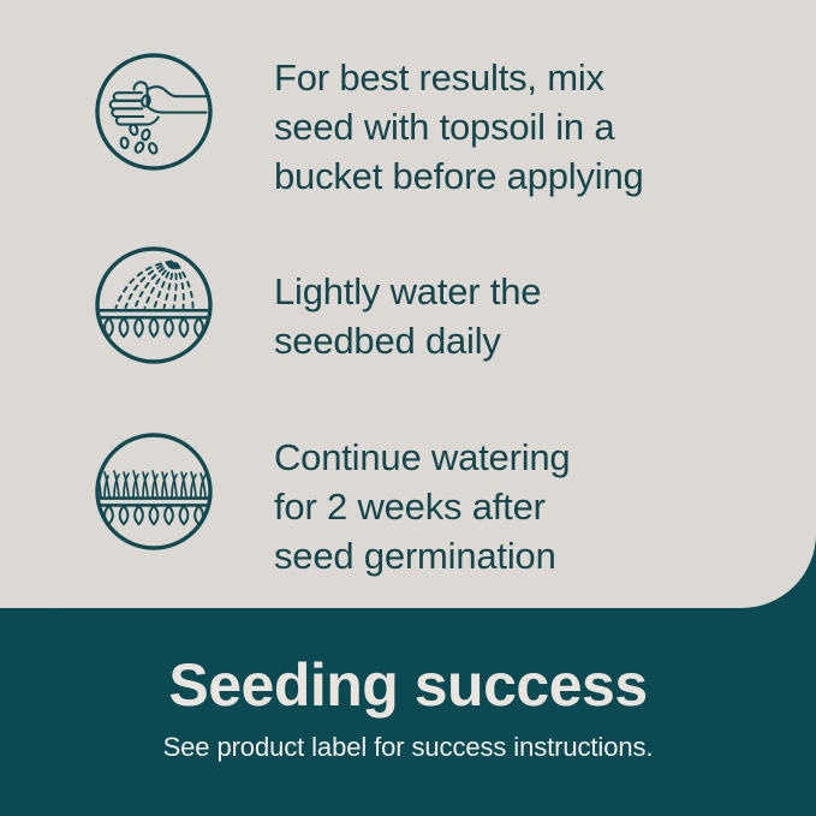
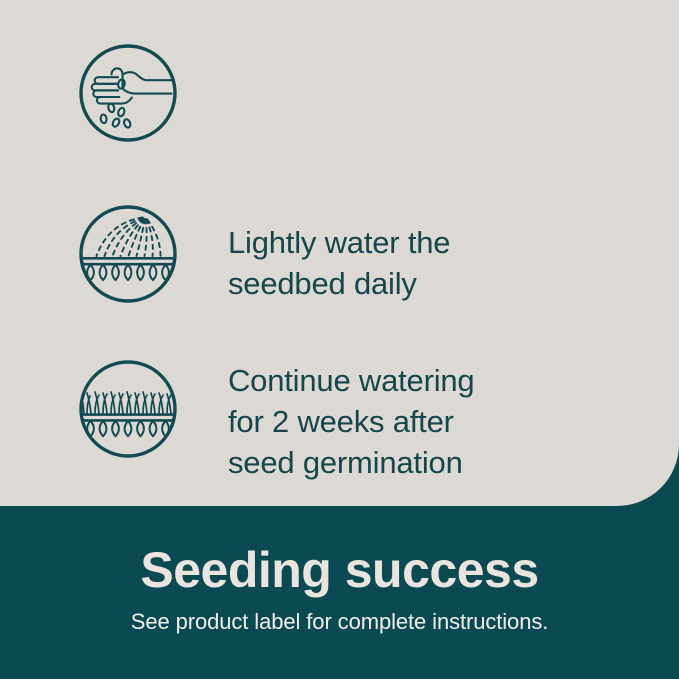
- For best results, mix
- seed with topsoil in a
- bucket before applying
  Lightly water the
  seedbed daily
  Continue watering
  for 2 weeks after
  seed germination
  Seeding success
- See product label for success instructions.
+ See product label for complete instructions.
